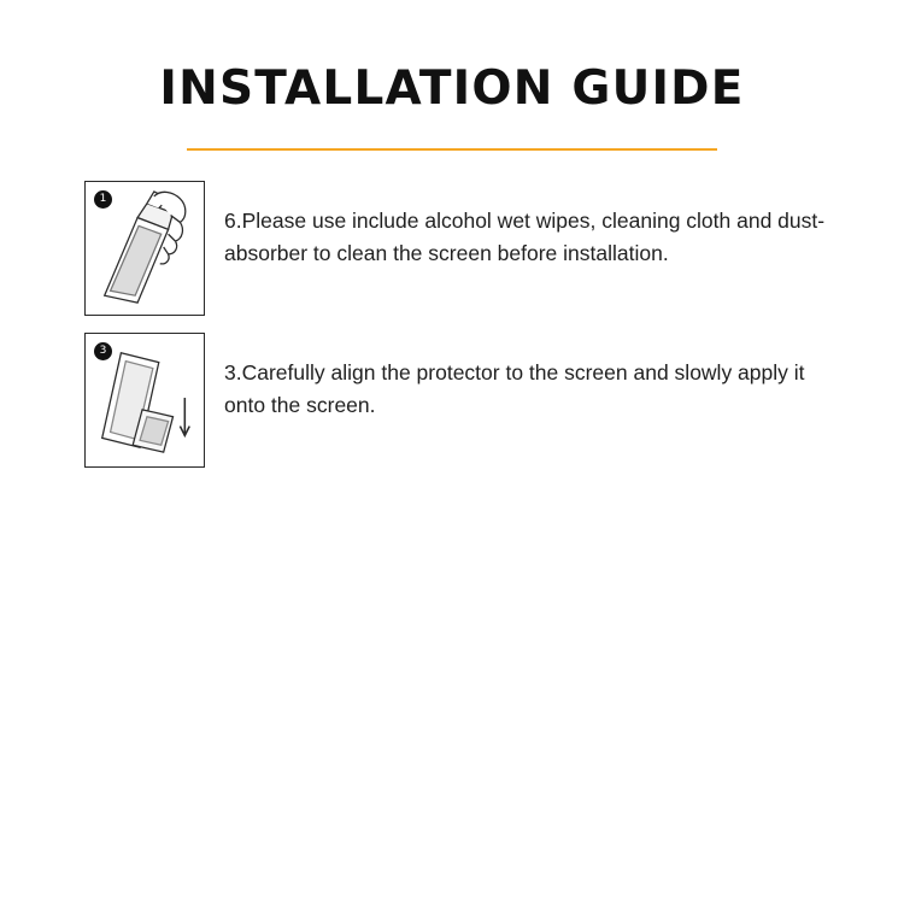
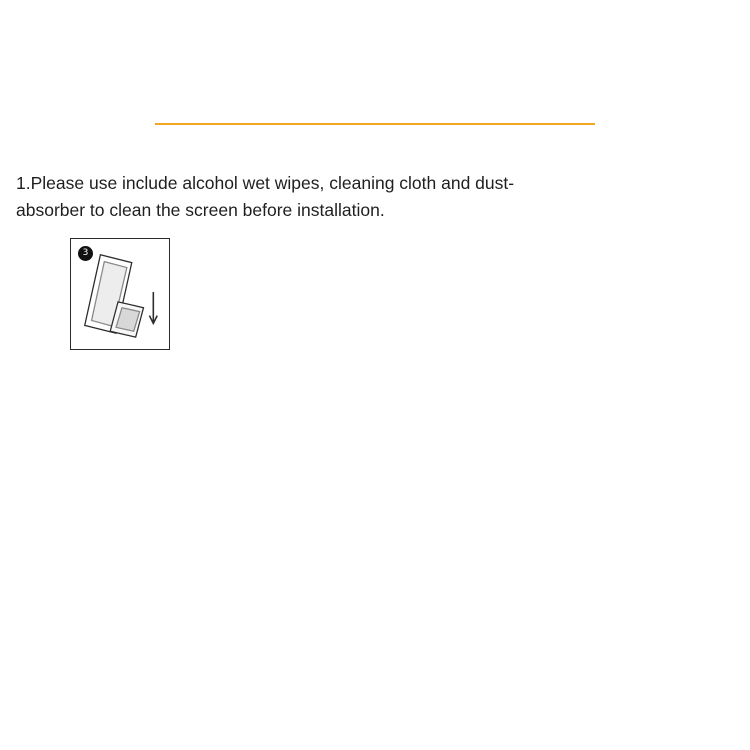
- INSTALLATION GUIDE
- 1
- 6.Please use include alcohol wet wipes, cleaning cloth and dust-absorber to clean the screen before installation.
+ 1.Please use include alcohol wet wipes, cleaning cloth and dust-absorber to clean the screen before installation.
  3
- 3.Carefully align the protector to the screen and slowly apply it onto the screen.
